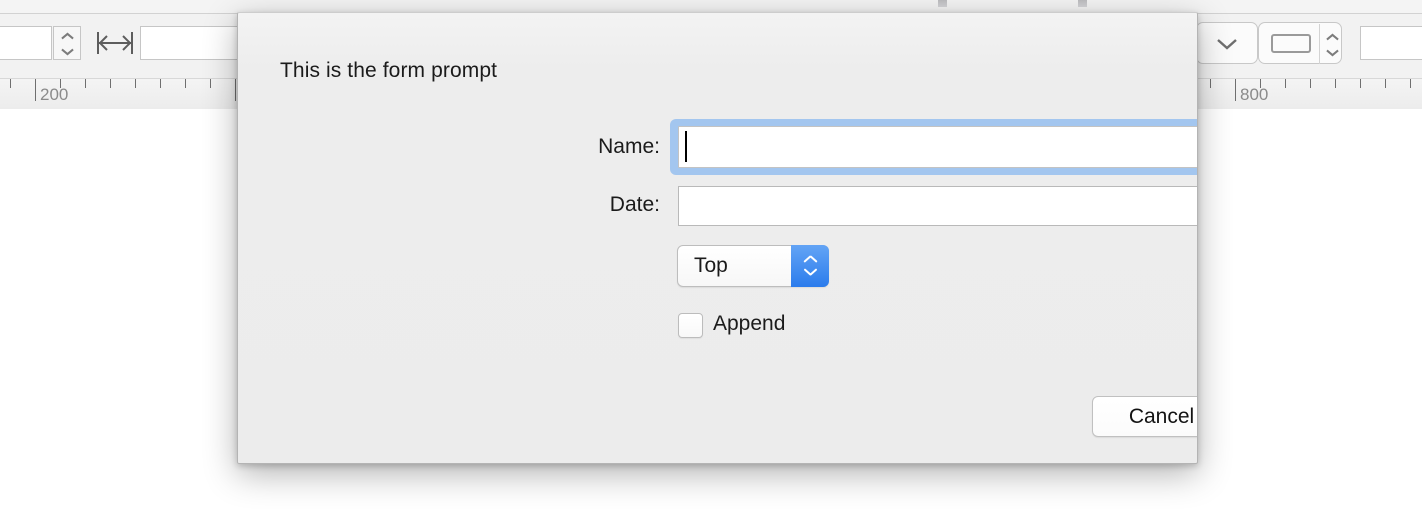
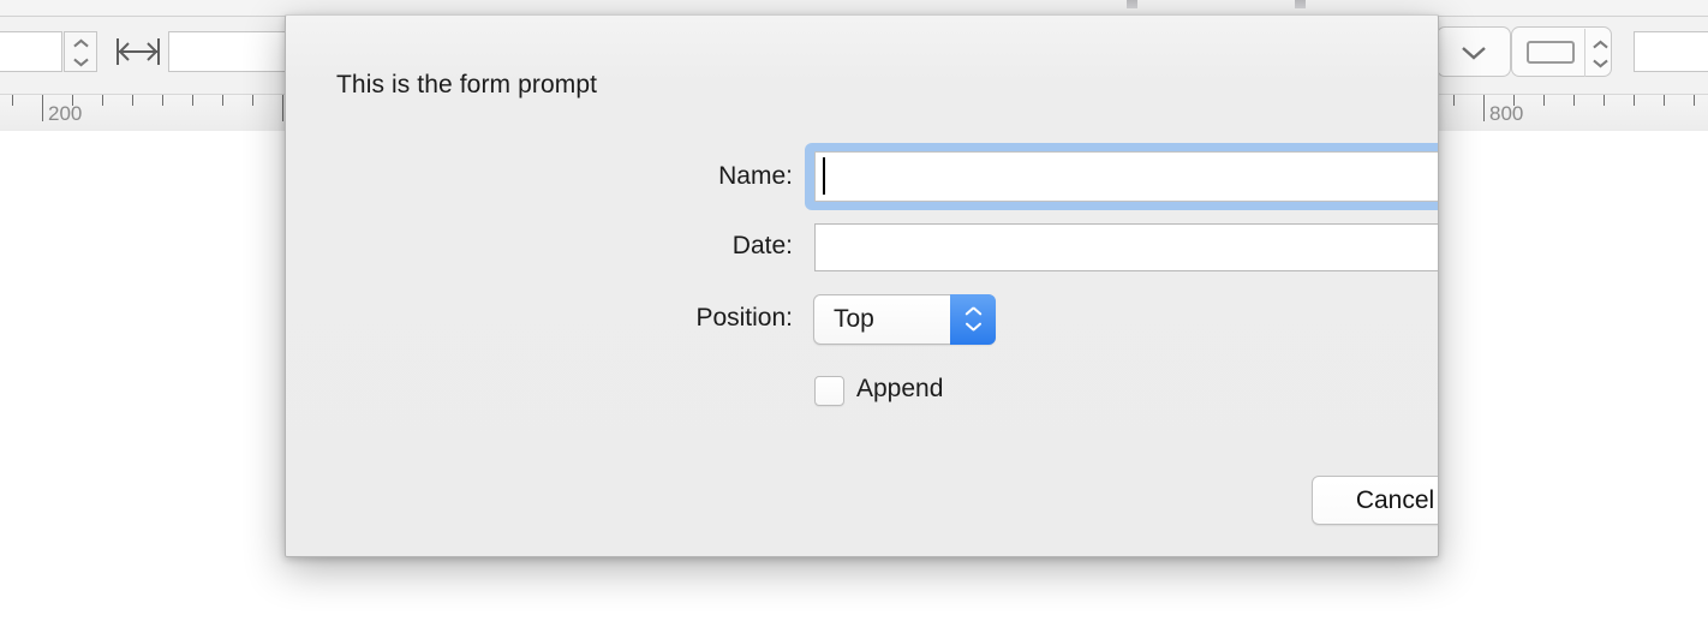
  200
  800
  This is the form prompt
  Name:
  Date:
+ Position:
  Top
  Append
  Cancel
